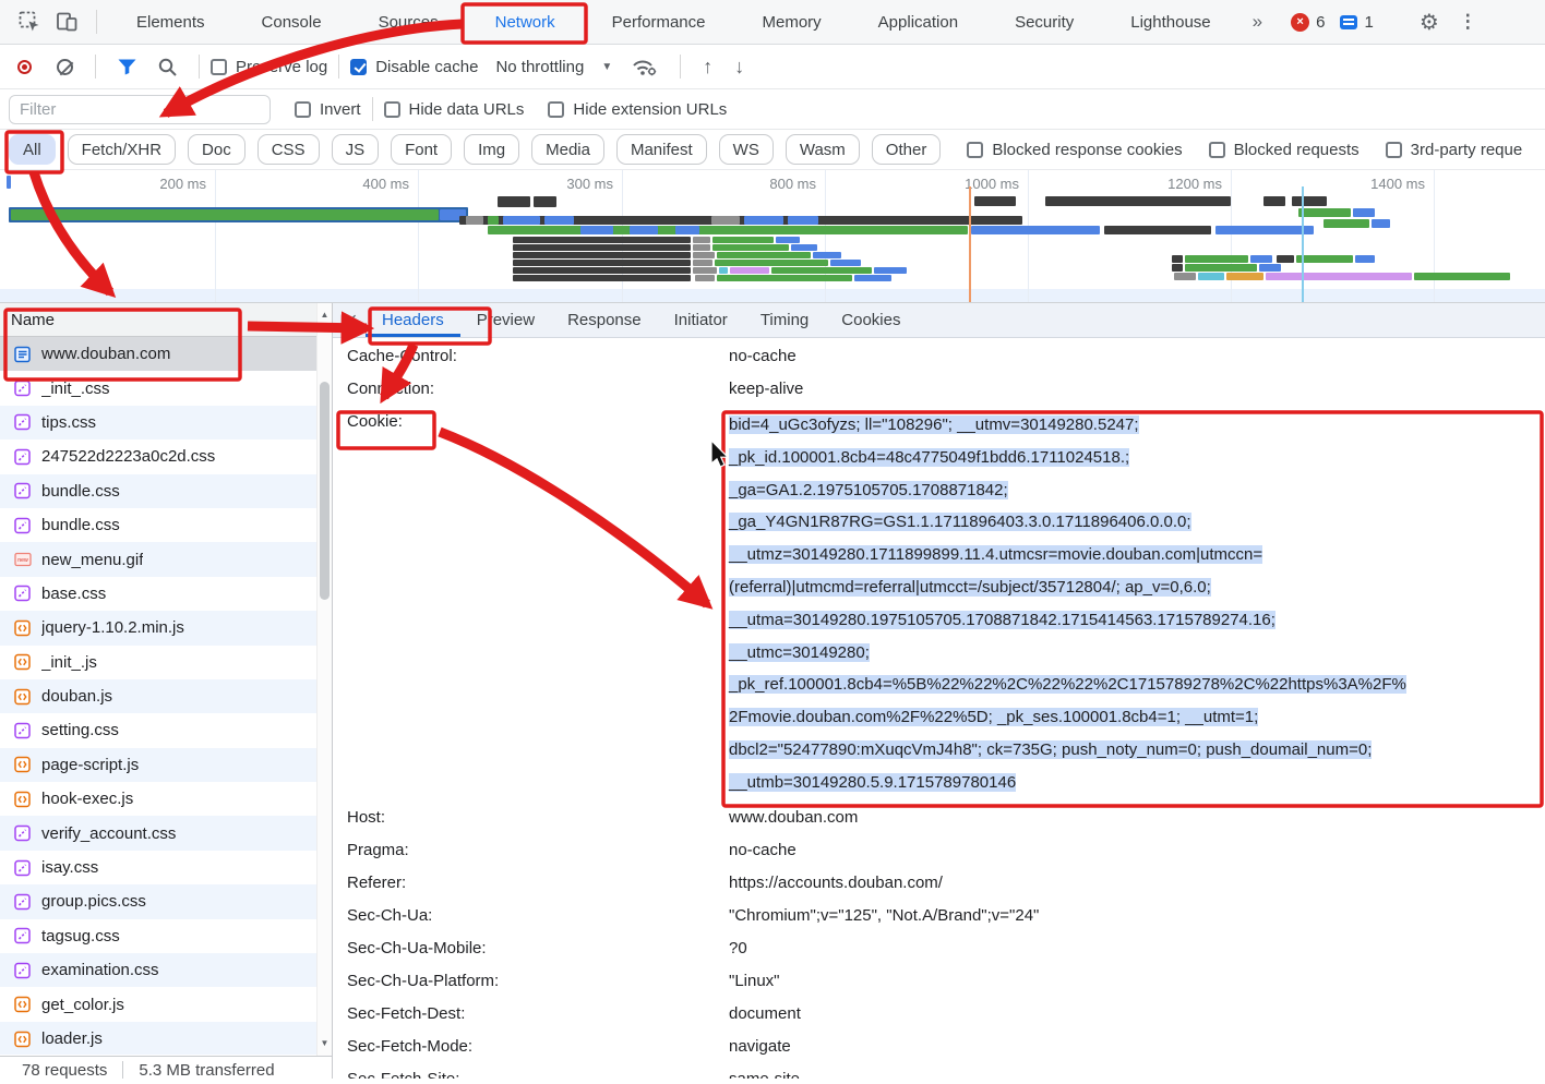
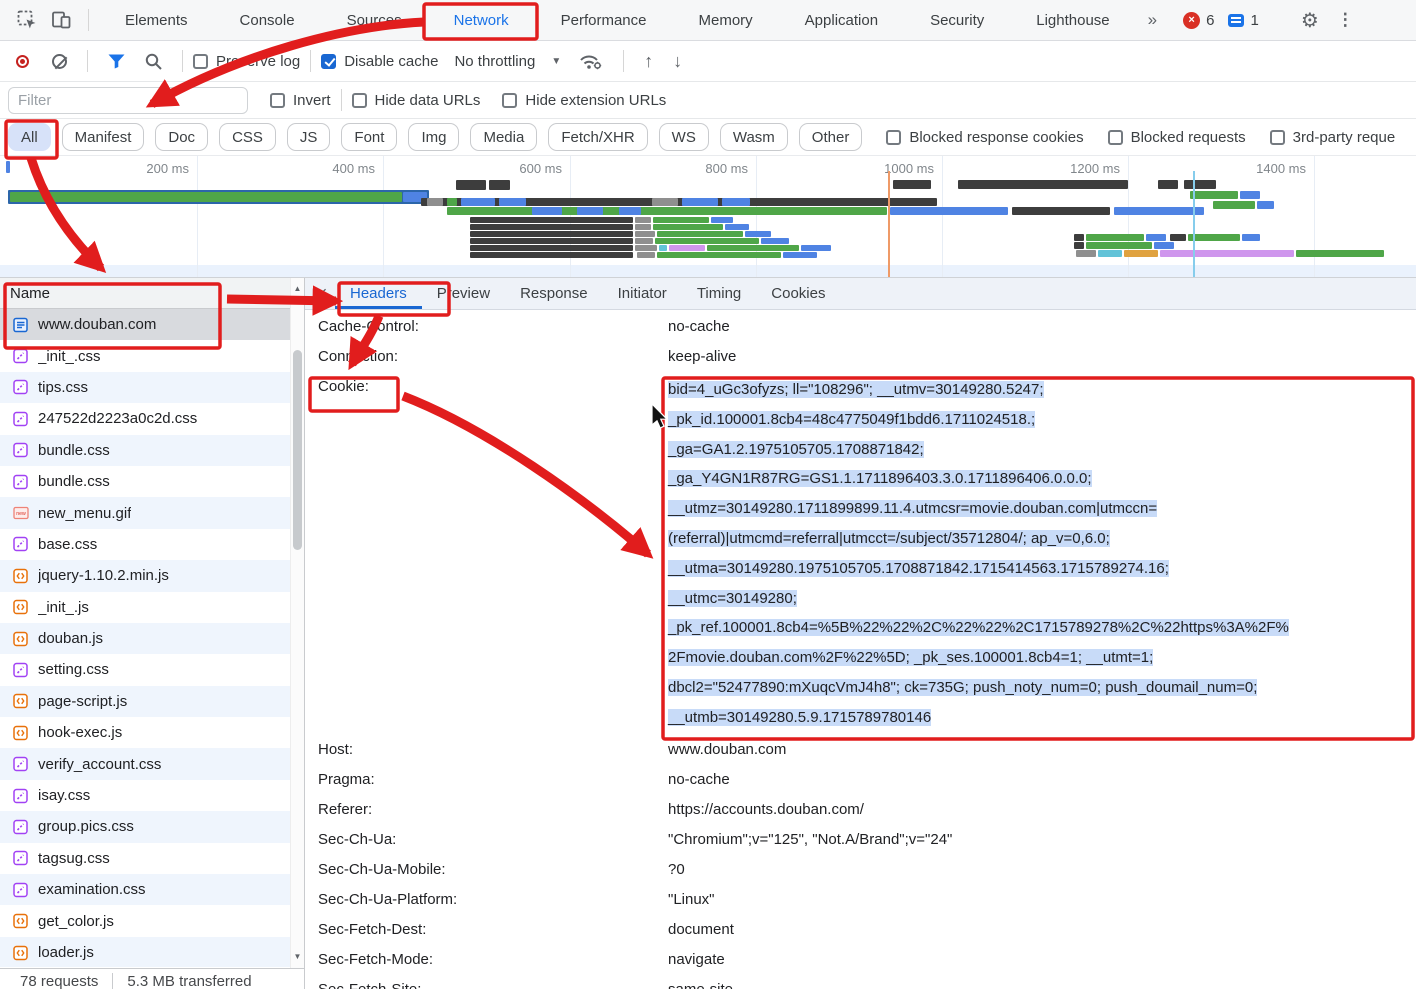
  Elements
  Console
  Source
  Network
  Performance
  Memory
  Application
  Security
  Lighthouse
  »
  ×
  6
  1
  ⚙
  ⋮
  Disable cache
  No throttling
  ▼
  ↑
  ↓
  Filter
  Invert
  Hide data URLs
  Hide extension URLs
  All
- Fetch/XHR
+ Manifest
  Doc
  CSS
  JS
  Font
  Img
  Media
- Manifest
+ Fetch/XHR
  WS
  Wasm
  Other
  Blocked response cookies
  Blocked requests
  3rd-party reque
  200 ms
  400 ms
- 300 ms
+ 600 ms
  800 ms
  1000 ms
  1200 ms
  1400 ms
  Name
  www.douban.com
  _init_.css
  tips.css
  247522d2223a0c2d.css
  bundle.css
  bundle.css
  new_menu.gif
  base.css
  jquery-1.10.2.min.js
  _init_.js
  douban.js
  setting.css
  page-script.js
  hook-exec.js
  verify_account.css
  isay.css
  group.pics.css
  tagsug.css
  examination.css
  get_color.js
  loader.js
  ▲
  ▼
  78 requests
  5.3 MB transferred
  ×
  Headers
  Peview
  Response
  Initiator
  Timing
  Cookies
  Cache-ontrol:
  no-cache
  Connction:
  keep-alive
  Cookie:
  bid=4_uGc3ofyzs; ll="108296"; __utmv=30149280.5247;
  _pk_id.100001.8cb4=48c4775049f1bdd6.1711024518.;
  _ga=GA1.2.1975105705.1708871842;
  _ga_Y4GN1R87RG=GS1.1.1711896403.3.0.1711896406.0.0.0;
  __utmz=30149280.1711899899.11.4.utmcsr=movie.douban.com|utmccn=
  (referral)|utmcmd=referral|utmcct=/subject/35712804/; ap_v=0,6.0;
  __utma=30149280.1975105705.1708871842.1715414563.1715789274.16;
  __utmc=30149280;
  _pk_ref.100001.8cb4=%5B%22%22%2C%22%22%2C1715789278%2C%22https%3A%2F%
  2Fmovie.douban.com%2F%22%5D; _pk_ses.100001.8cb4=1; __utmt=1;
  dbcl2="52477890:mXuqcVmJ4h8"; ck=735G; push_noty_num=0; push_doumail_num=0;
  __utmb=30149280.5.9.1715789780146
  Host:
  www.douban.com
  Pragma:
  no-cache
  Referer:
  https://accounts.douban.com/
  Sec-Ch-Ua:
  "Chromium";v="125", "Not.A/Brand";v="24"
  Sec-Ch-Ua-Mobile:
  ?0
  Sec-Ch-Ua-Platform:
  "Linux"
  Sec-Fetch-Dest:
  document
  Sec-Fetch-Mode:
  navigate
